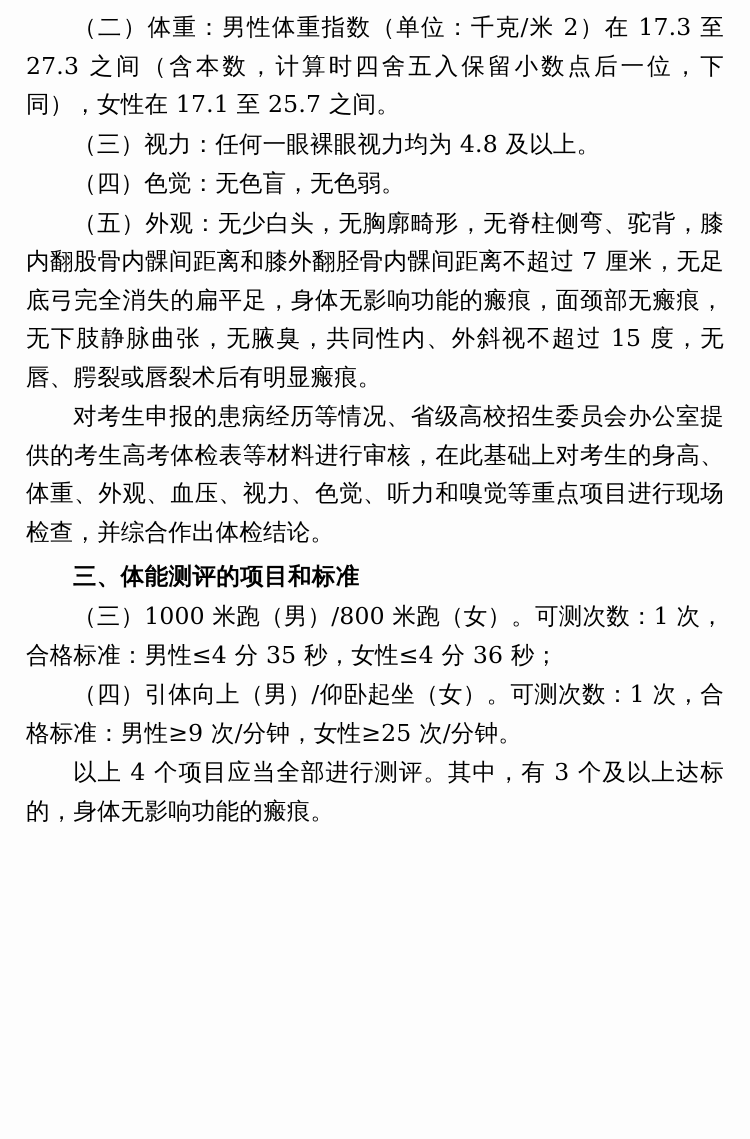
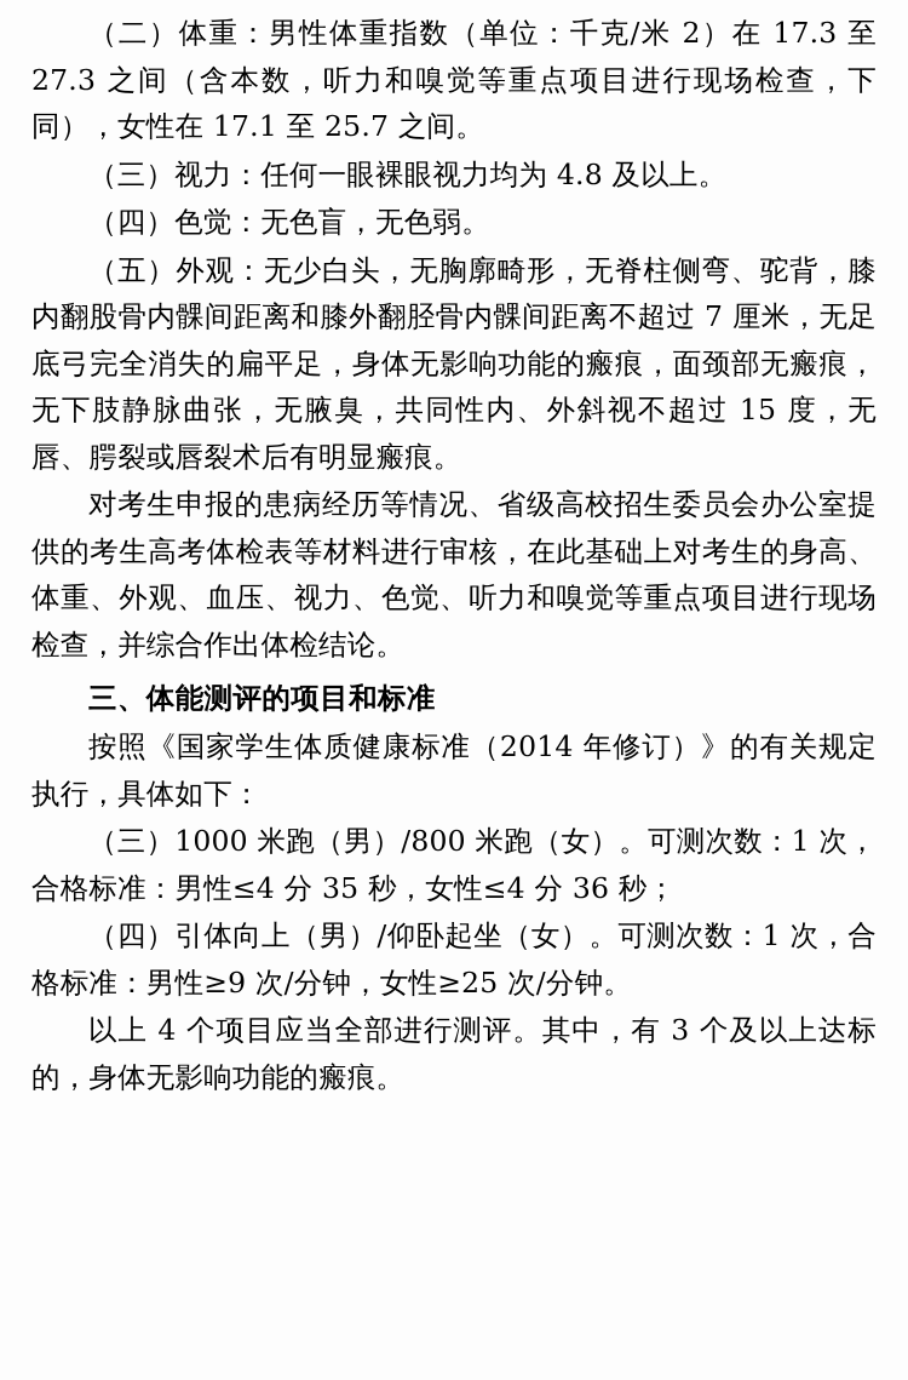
- （二）体重：男性体重指数（单位：千克/米 2）在 17.3 至 27.3 之间（含本数，计算时四舍五入保留小数点后一位，下同），女性在 17.1 至 25.7 之间。
+ （二）体重：男性体重指数（单位：千克/米 2）在 17.3 至 27.3 之间（含本数，听力和嗅觉等重点项目进行现场检查，下同），女性在 17.1 至 25.7 之间。
  （三）视力：任何一眼裸眼视力均为 4.8 及以上。
  （四）色觉：无色盲，无色弱。
  （五）外观：无少白头，无胸廓畸形，无脊柱侧弯、驼背，膝内翻股骨内髁间距离和膝外翻胫骨内髁间距离不超过 7 厘米，无足底弓完全消失的扁平足，身体无影响功能的瘢痕，面颈部无瘢痕，无下肢静脉曲张，无腋臭，共同性内、外斜视不超过 15 度，无唇、腭裂或唇裂术后有明显瘢痕。
  对考生申报的患病经历等情况、省级高校招生委员会办公室提供的考生高考体检表等材料进行审核，在此基础上对考生的身高、体重、外观、血压、视力、色觉、听力和嗅觉等重点项目进行现场检查，并综合作出体检结论。
  三、体能测评的项目和标准
+ 按照《国家学生体质健康标准（2014 年修订）》的有关规定执行，具体如下：
  （三）1000 米跑（男）/800 米跑（女）。可测次数：1 次，合格标准：男性≤4 分 35 秒，女性≤4 分 36 秒；
  （四）引体向上（男）/仰卧起坐（女）。可测次数：1 次，合格标准：男性≥9 次/分钟，女性≥25 次/分钟。
  以上 4 个项目应当全部进行测评。其中，有 3 个及以上达标的，身体无影响功能的瘢痕。
